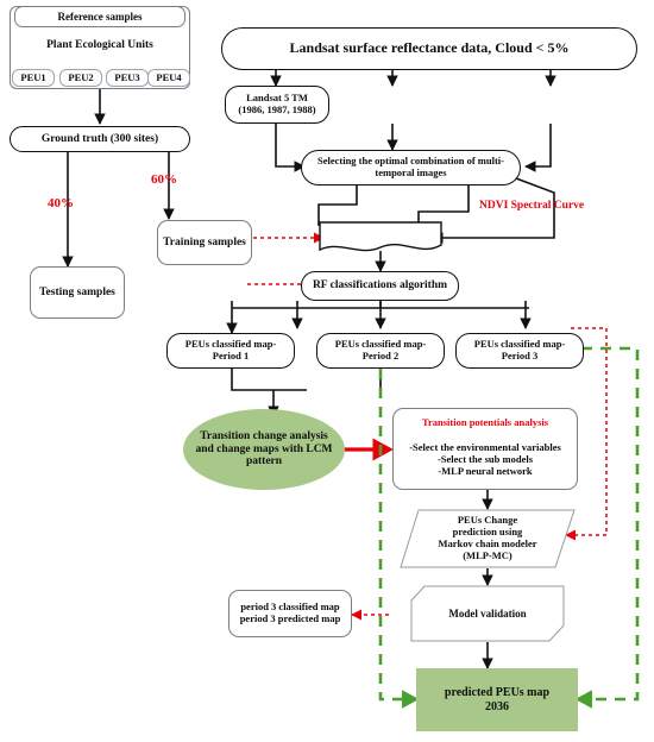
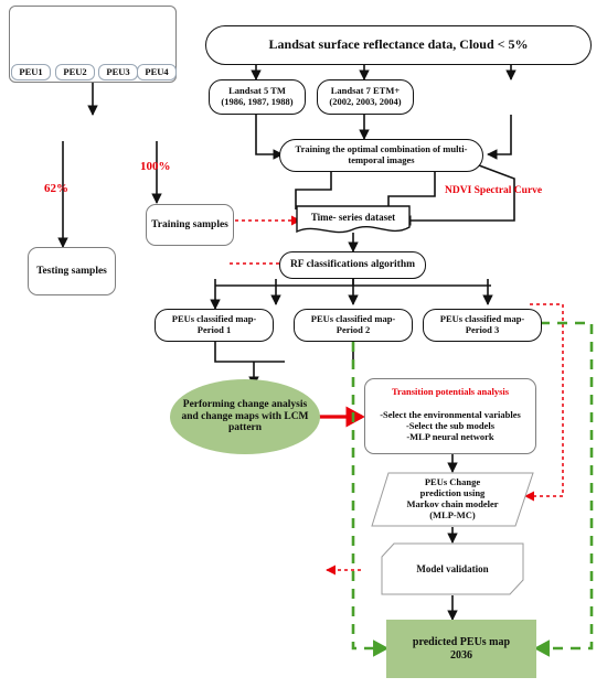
- Reference samples
- Plant Ecological Units
  PEU1
  PEU2
  PEU3
  PEU4
- Ground truth (300 sites)
  Testing samples
  Training samples
- 40%
+ 62%
- 60%
+ 100%
  Landsat surface reflectance data, Cloud < 5%
  Landsat 5 TM
  (1986, 1987, 1988)
+ Landsat 7 ETM+
+ (2002, 2003, 2004)
- Selecting the optimal combination of multi-temporal images
+ Training the optimal combination of multi-temporal images
  NDVI Spectral Curve
+ Time- series dataset
  RF classifications algorithm
  PEUs classified map-
  Period 1
  PEUs classified map-
  Period 2
  PEUs classified map-
  Period 3
- Transition change analysis and change maps with LCM pattern
+ Performing change analysis and change maps with LCM pattern
  Transition potentials analysis
  -Select the environmental variables
  -Select the sub models
  -MLP neural network
  PEUs Change
  prediction using
  Markov chain modeler
  (MLP-MC)
  Model validation
- period 3 classified map
- period 3 predicted map
  predicted PEUs map
  2036
